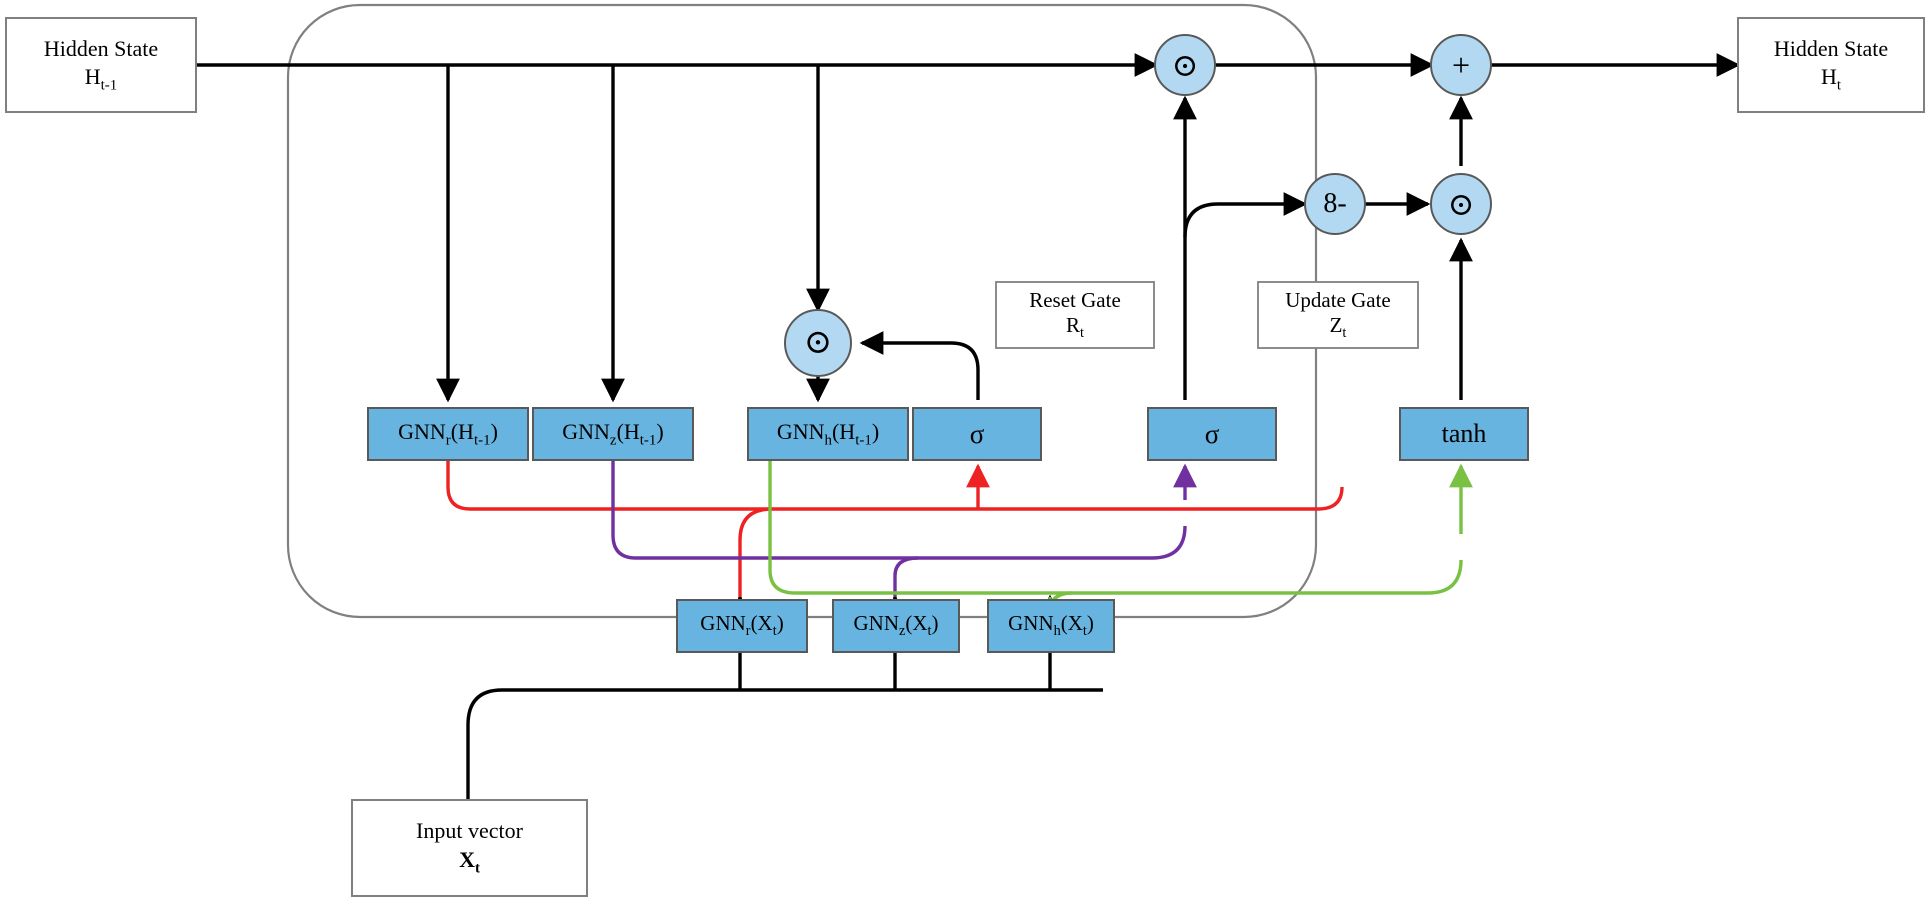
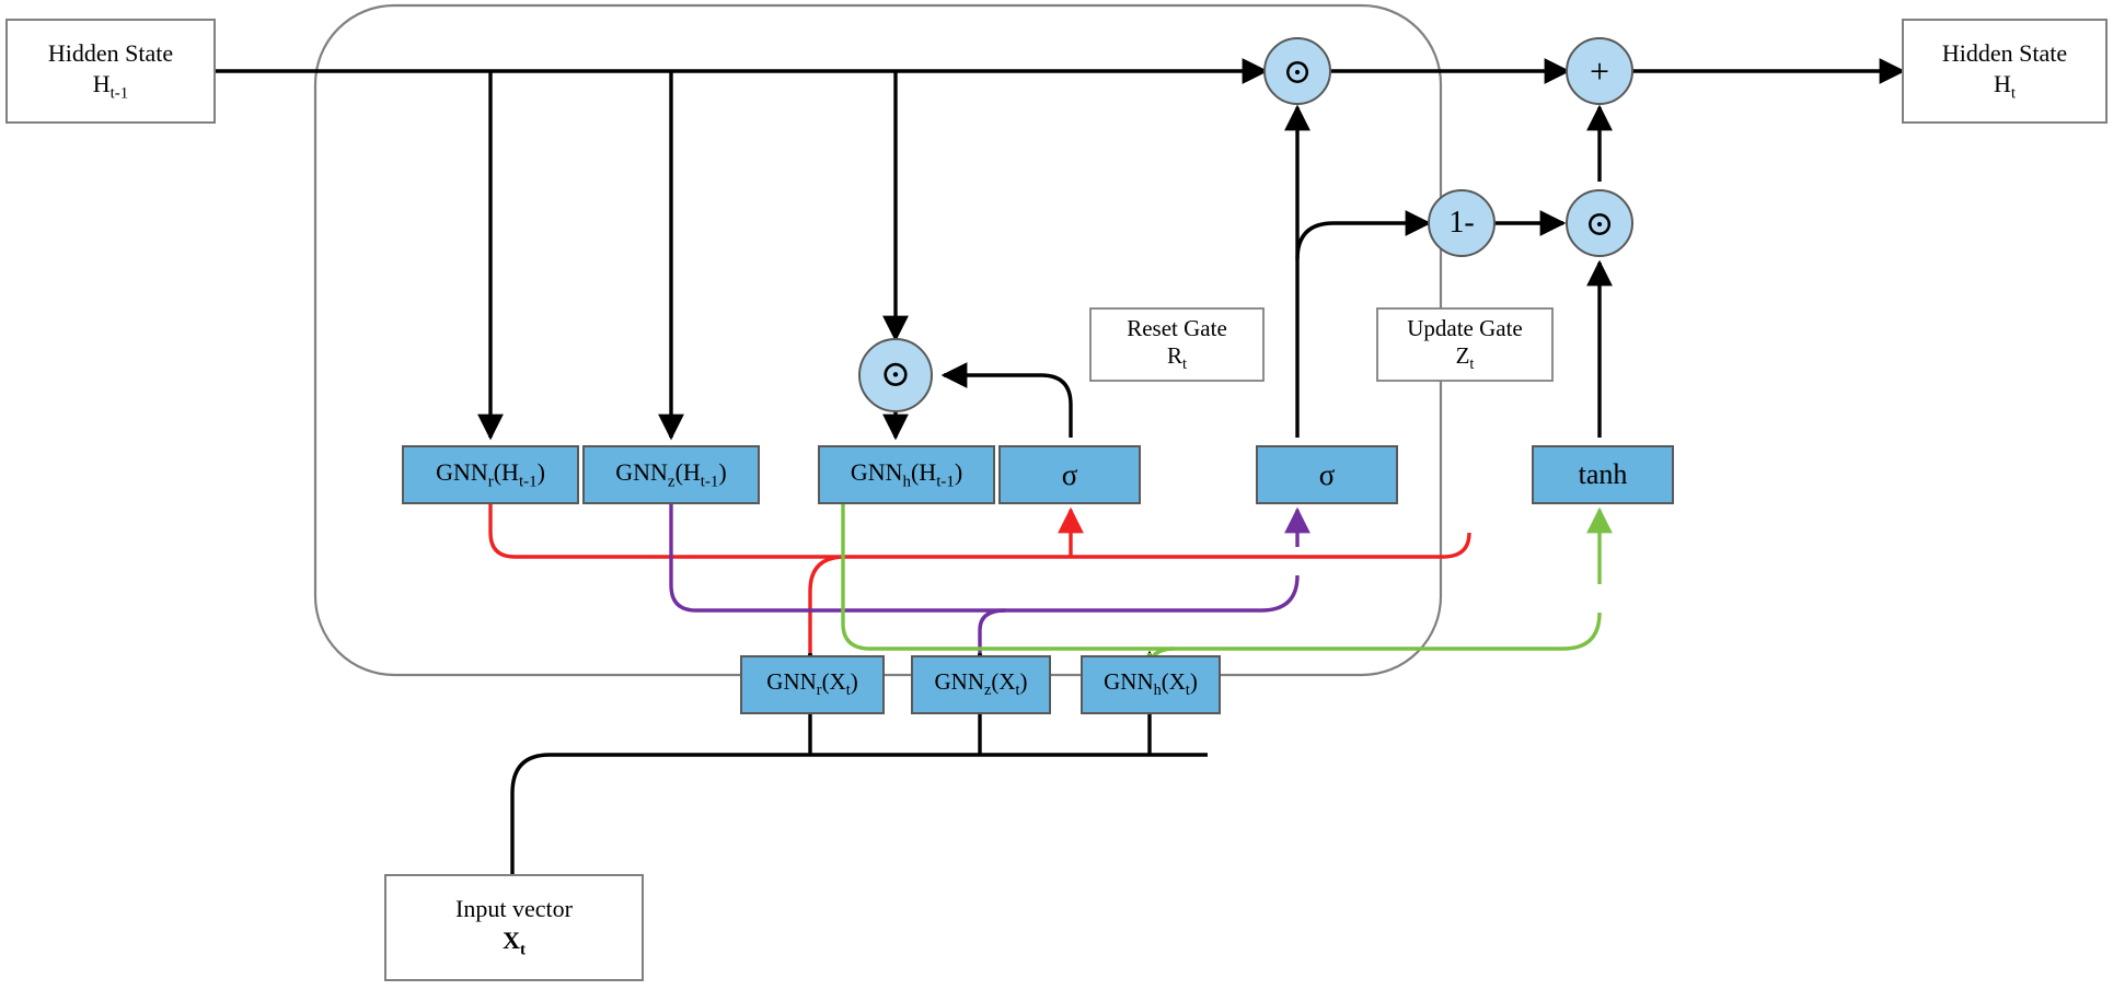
  Hidden State
  Ht-1
  Hidden State
  Ht
  Input vector
  Xt
  Reset Gate
  Rt
  Update Gate
  Zt
  GNNr(Ht-1)
  GNNz(Ht-1)
  GNNh(Ht-1)
  σ
  σ
  tanh
  GNNr(Xt)
  GNNz(Xt)
  GNNh(Xt)
  ⊙
  ⊙
- 8-
+ 1-
  ⊙
  +
